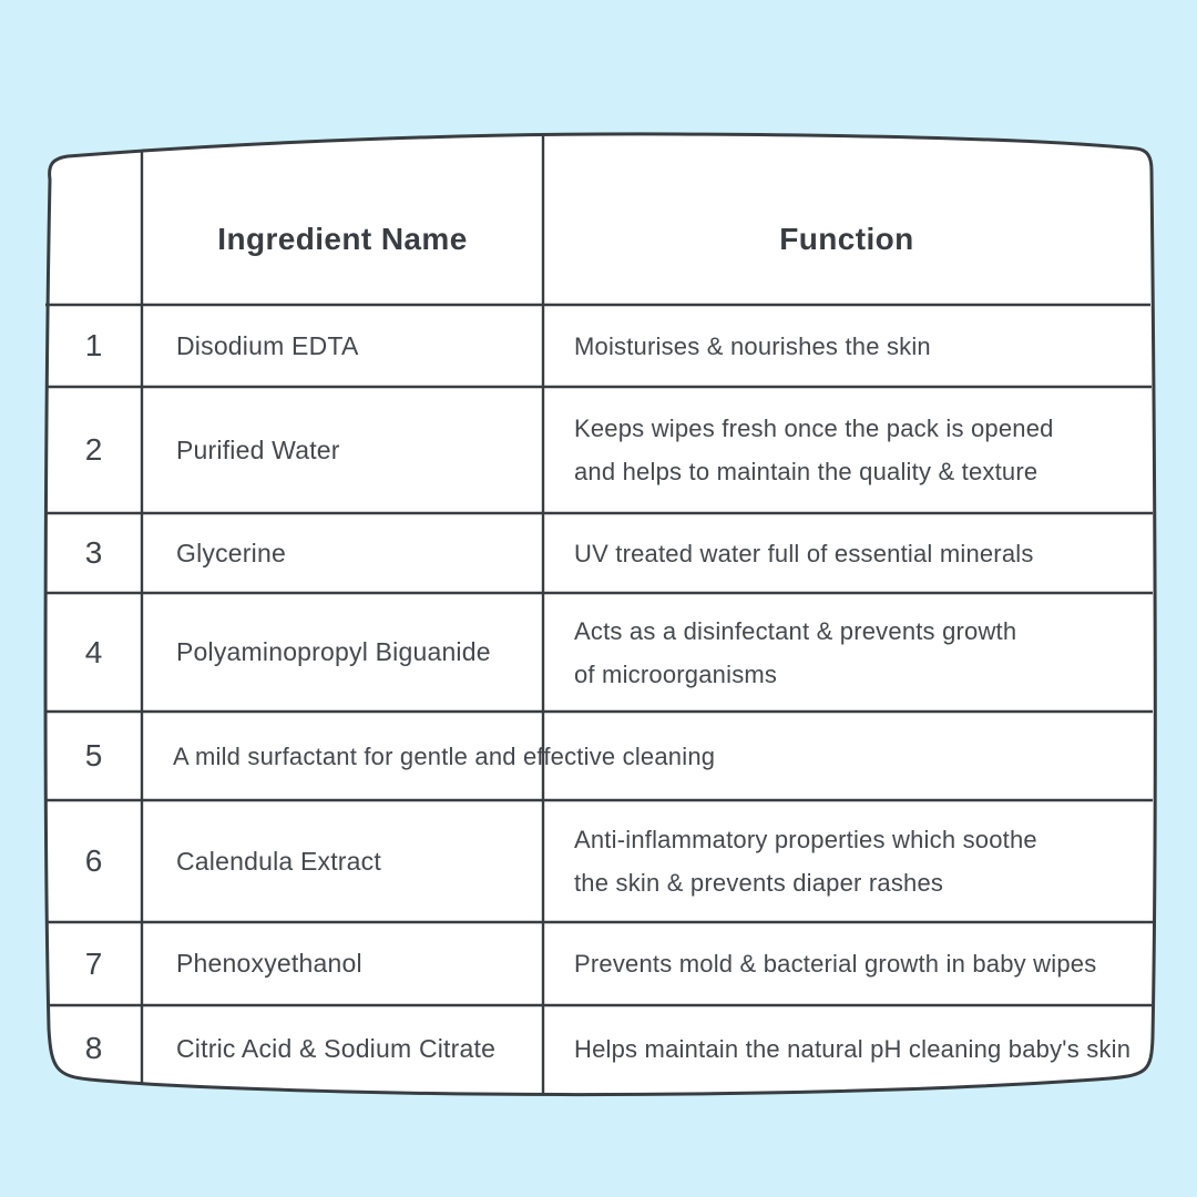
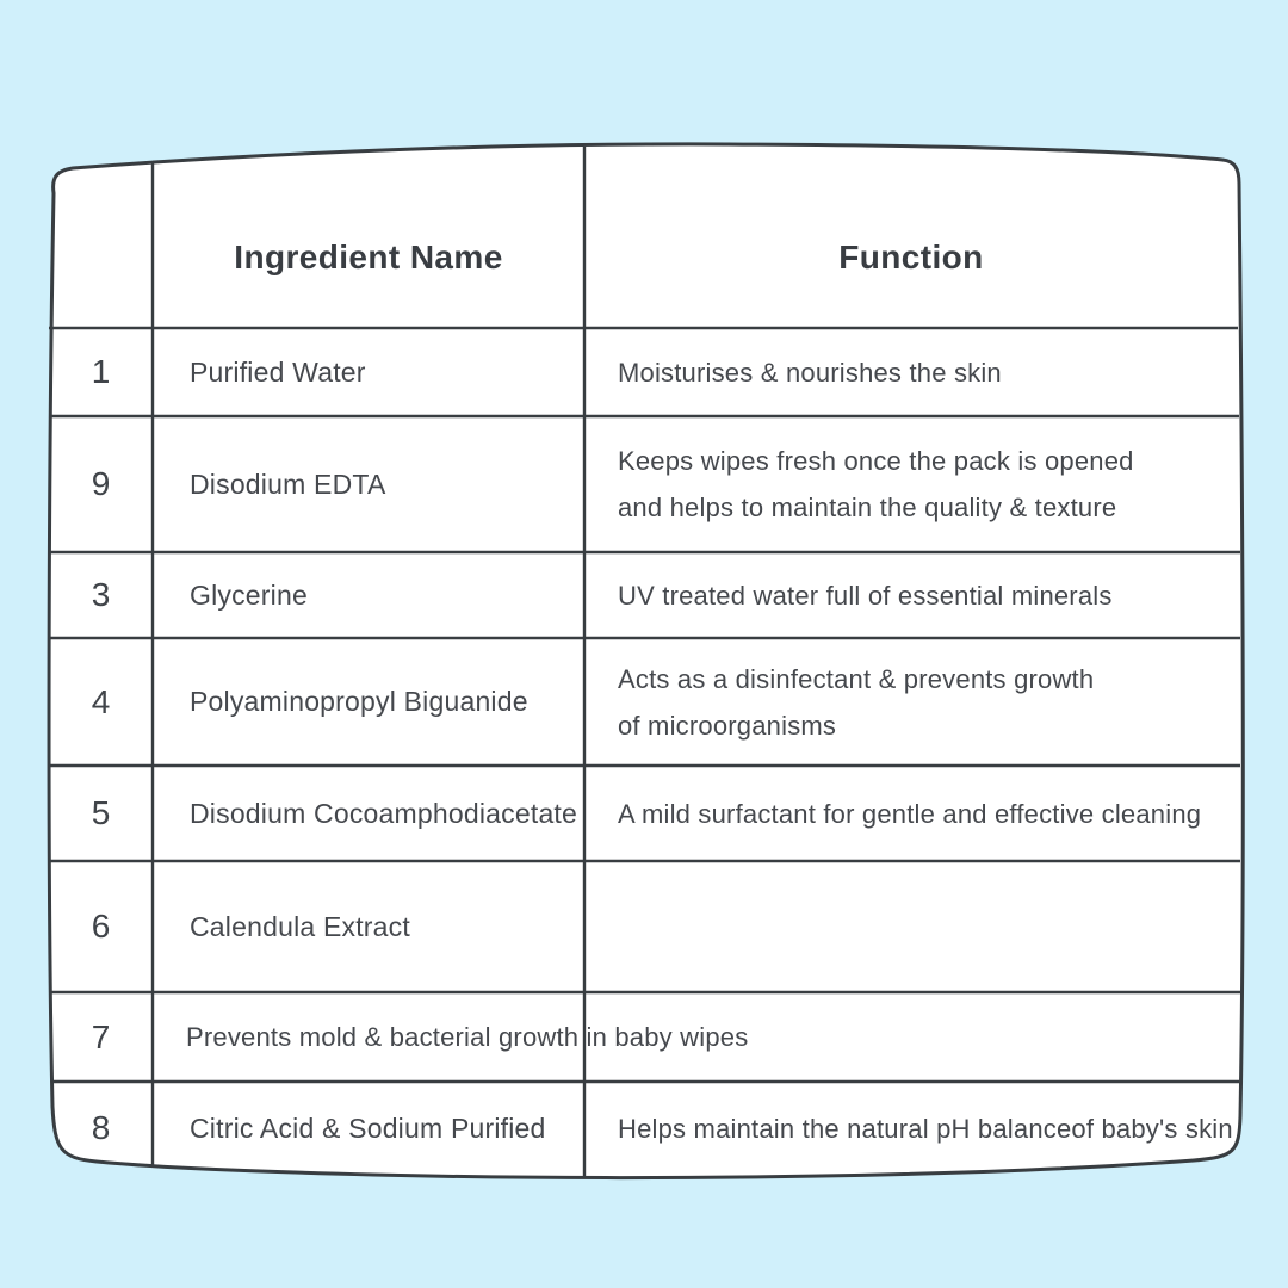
  Ingredient Name
  Function
  1
- Disodium EDTA
+ Purified Water
  Moisturises & nourishes the skin
- 2
+ 9
- Purified Water
+ Disodium EDTA
  Keeps wipes fresh once the pack is opened
  and helps to maintain the quality & texture
  3
  Glycerine
  UV treated water full of essential minerals
  4
  Polyaminopropyl Biguanide
  Acts as a disinfectant & prevents growth
  of microorganisms
  5
+ Disodium Cocoamphodiacetate
  A mild surfactant for gentle and effective cleaning
  6
  Calendula Extract
- Anti-inflammatory properties which soothe
- the skin & prevents diaper rashes
  7
- Phenoxyethanol
  Prevents mold & bacterial growth in baby wipes
  8
- Citric Acid & Sodium Citrate
+ Citric Acid & Sodium Purified
- Helps maintain the natural pH cleaning baby's skin
+ Helps maintain the natural pH balanceof baby's skin
